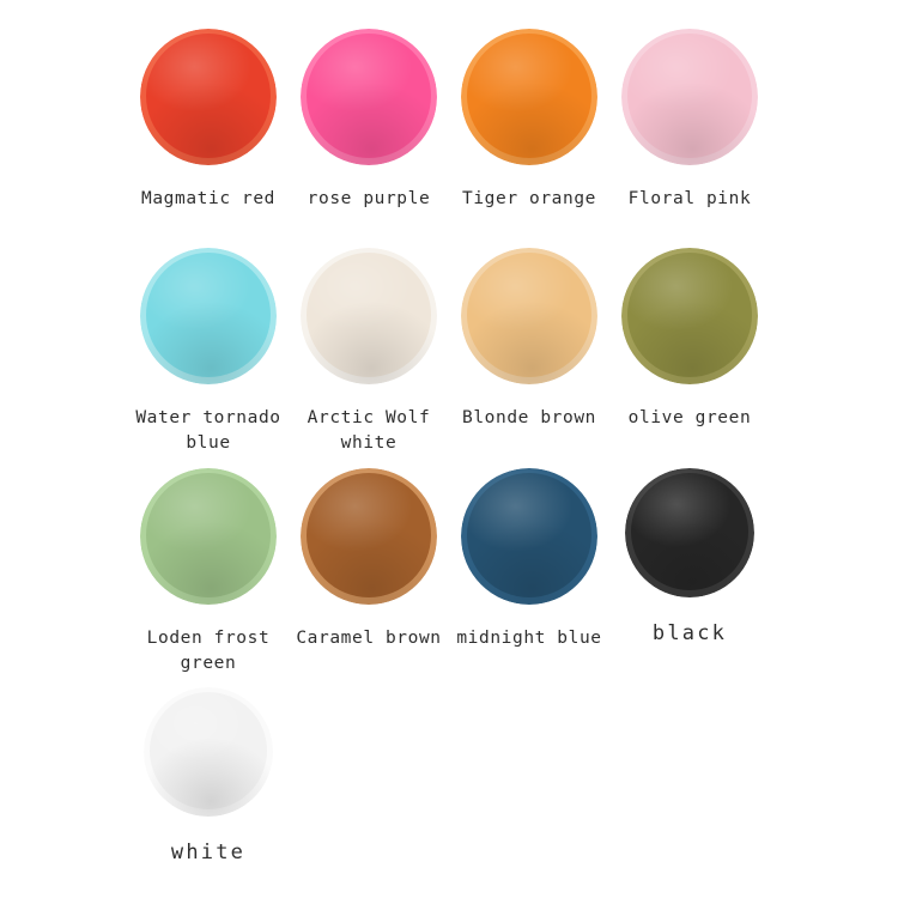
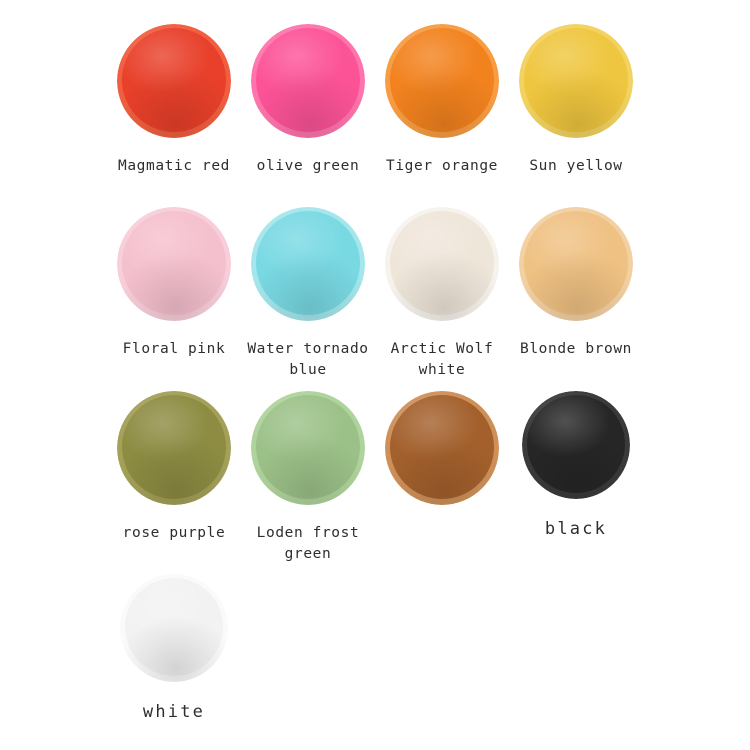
  Magmatic red
- rose purple
+ olive green
  Tiger orange
+ Sun yellow
  Floral pink
  Water tornado
  blue
  Arctic Wolf
  white
  Blonde brown
- olive green
+ rose purple
  Loden frost
  green
- Caramel brown
- midnight blue
  black
  white
